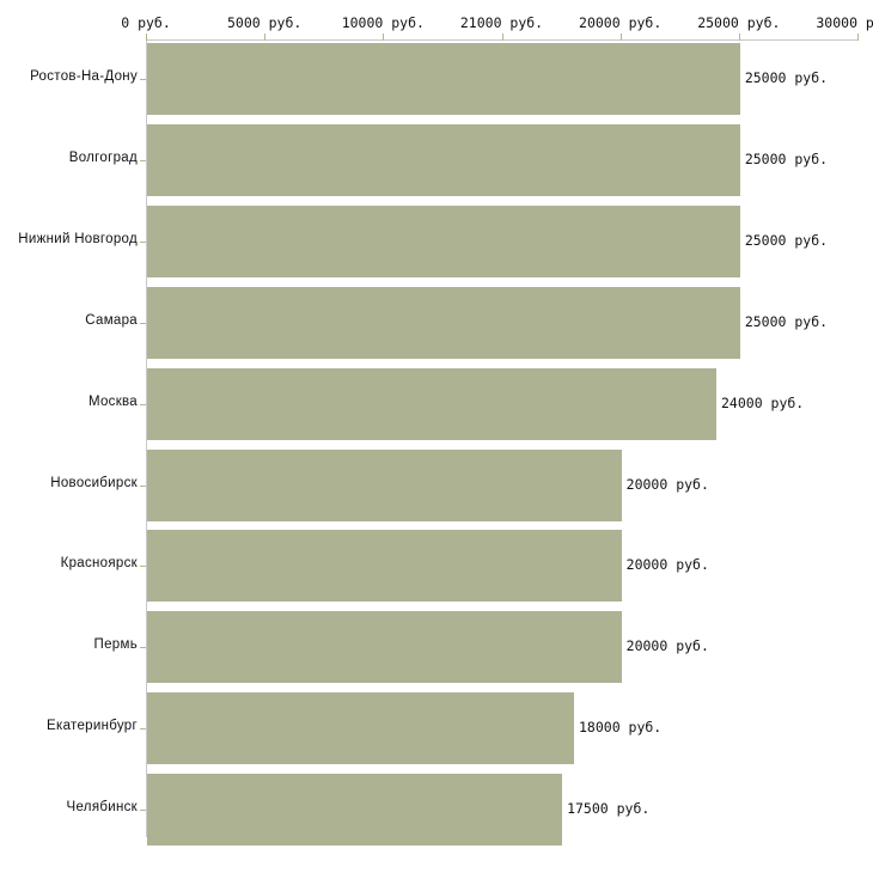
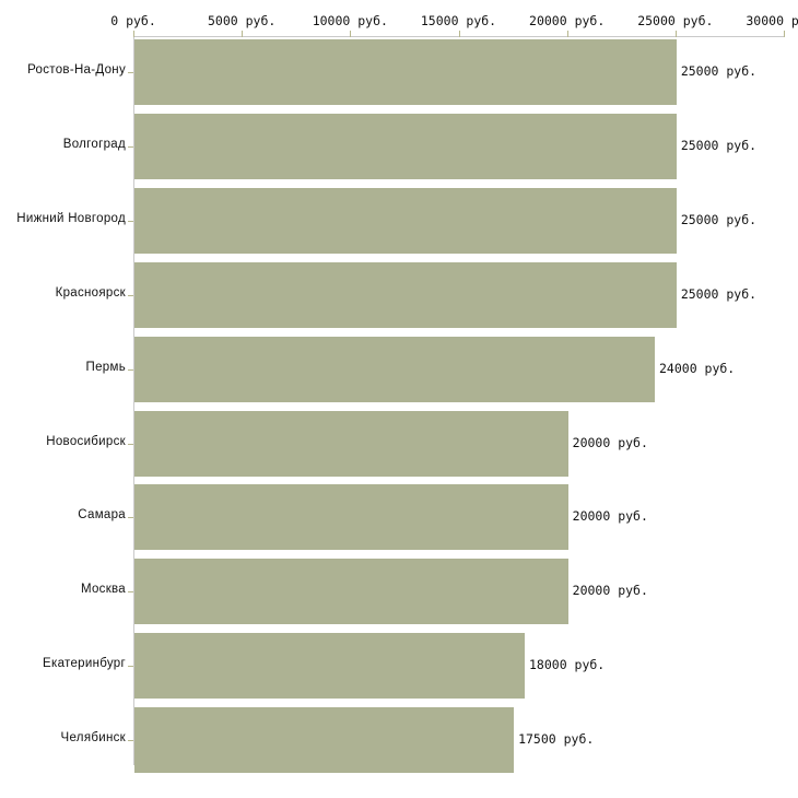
  0 руб.
  5000 руб.
  10000 руб.
- 21000 руб.
+ 15000 руб.
  20000 руб.
  25000 руб.
  Ростов-На-Дону
  25000 руб.
  Волгоград
  25000 руб.
  Нижний Новгород
  25000 руб.
- Самара
+ Красноярск
  25000 руб.
- Москва
+ Пермь
  24000 руб.
  Новосибирск
  20000 руб.
- Красноярск
+ Самара
  20000 руб.
- Пермь
+ Москва
  20000 руб.
  Екатеринбург
  18000 руб.
  Челябинск
  17500 руб.
